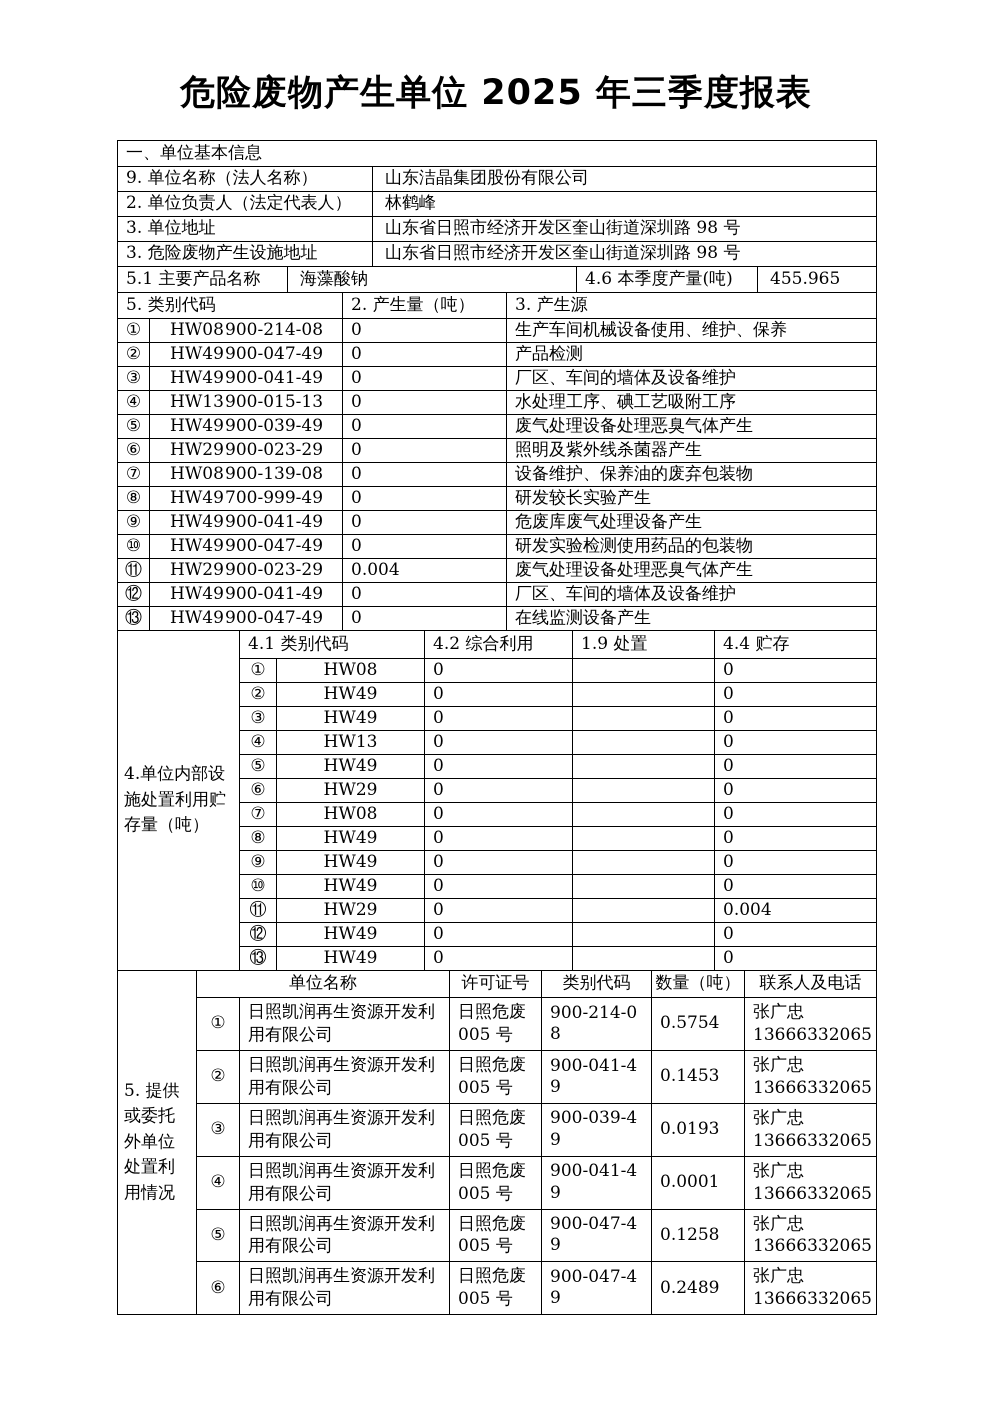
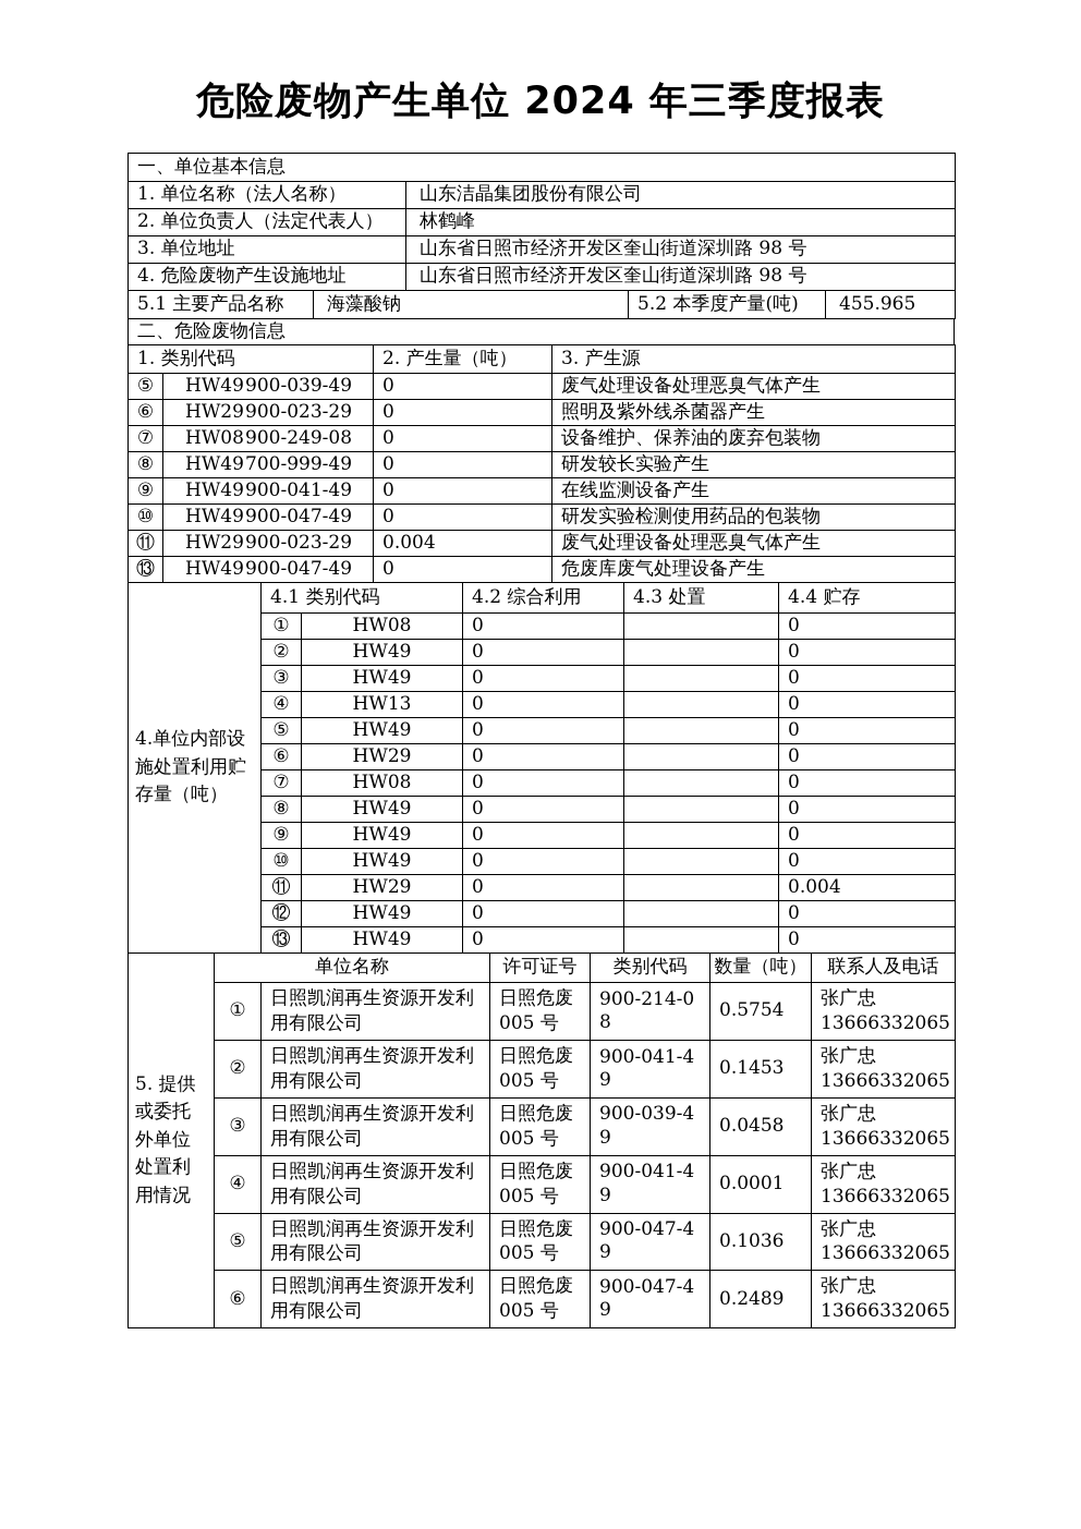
- 危险废物产生单位 2025 年三季度报表
+ 危险废物产生单位 2024 年三季度报表
  一、单位基本信息
- 9. 单位名称（法人名称）	山东洁晶集团股份有限公司
+ 1. 单位名称（法人名称）	山东洁晶集团股份有限公司
  2. 单位负责人（法定代表人）	林鹤峰
  3. 单位地址	山东省日照市经济开发区奎山街道深圳路 98 号
- 3. 危险废物产生设施地址	山东省日照市经济开发区奎山街道深圳路 98 号
+ 4. 危险废物产生设施地址	山东省日照市经济开发区奎山街道深圳路 98 号
- 5.1 主要产品名称	海藻酸钠	4.6 本季度产量(吨)	455.965
+ 5.1 主要产品名称	海藻酸钠	5.2 本季度产量(吨)	455.965
+ 二、危险废物信息
- 5. 类别代码	2. 产生量（吨）	3. 产生源
+ 1. 类别代码	2. 产生量（吨）	3. 产生源
- ①	HW08900-214-08	0	生产车间机械设备使用、维护、保养
- ②	HW49900-047-49	0	产品检测
- ③	HW49900-041-49	0	厂区、车间的墙体及设备维护
- ④	HW13900-015-13	0	水处理工序、碘工艺吸附工序
  ⑤	HW49900-039-49	0	废气处理设备处理恶臭气体产生
  ⑥	HW29900-023-29	0	照明及紫外线杀菌器产生
- ⑦	HW08900-139-08	0	设备维护、保养油的废弃包装物
+ ⑦	HW08900-249-08	0	设备维护、保养油的废弃包装物
  ⑧	HW49700-999-49	0	研发较长实验产生
- ⑨	HW49900-041-49	0	危废库废气处理设备产生
+ ⑨	HW49900-041-49	0	在线监测设备产生
  ⑩	HW49900-047-49	0	研发实验检测使用药品的包装物
  ⑪	HW29900-023-29	0.004	废气处理设备处理恶臭气体产生
- ⑫	HW49900-041-49	0	厂区、车间的墙体及设备维护
- ⑬	HW49900-047-49	0	在线监测设备产生
+ ⑬	HW49900-047-49	0	危废库废气处理设备产生
- 4.单位内部设施处置利用贮存量（吨）	4.1 类别代码	4.2 综合利用	1.9 处置	4.4 贮存
+ 4.单位内部设施处置利用贮存量（吨）	4.1 类别代码	4.2 综合利用	4.3 处置	4.4 贮存
  ①	HW08	0		0
  ②	HW49	0		0
  ③	HW49	0		0
  ④	HW13	0		0
  ⑤	HW49	0		0
  ⑥	HW29	0		0
  ⑦	HW08	0		0
  ⑧	HW49	0		0
  ⑨	HW49	0		0
  ⑩	HW49	0		0
  ⑪	HW29	0		0.004
  ⑫	HW49	0		0
  ⑬	HW49	0		0
  5. 提供或委托外单位处置利用情况	单位名称	许可证号	类别代码	数量（吨）	联系人及电话
  ①	日照凯润再生资源开发利用有限公司	日照危废005 号	900-214-08	0.5754	张广忠13666332065
  ②	日照凯润再生资源开发利用有限公司	日照危废005 号	900-041-49	0.1453	张广忠13666332065
- ③	日照凯润再生资源开发利用有限公司	日照危废005 号	900-039-49	0.0193	张广忠13666332065
+ ③	日照凯润再生资源开发利用有限公司	日照危废005 号	900-039-49	0.0458	张广忠13666332065
  ④	日照凯润再生资源开发利用有限公司	日照危废005 号	900-041-49	0.0001	张广忠13666332065
- ⑤	日照凯润再生资源开发利用有限公司	日照危废005 号	900-047-49	0.1258	张广忠13666332065
+ ⑤	日照凯润再生资源开发利用有限公司	日照危废005 号	900-047-49	0.1036	张广忠13666332065
  ⑥	日照凯润再生资源开发利用有限公司	日照危废005 号	900-047-49	0.2489	张广忠13666332065
